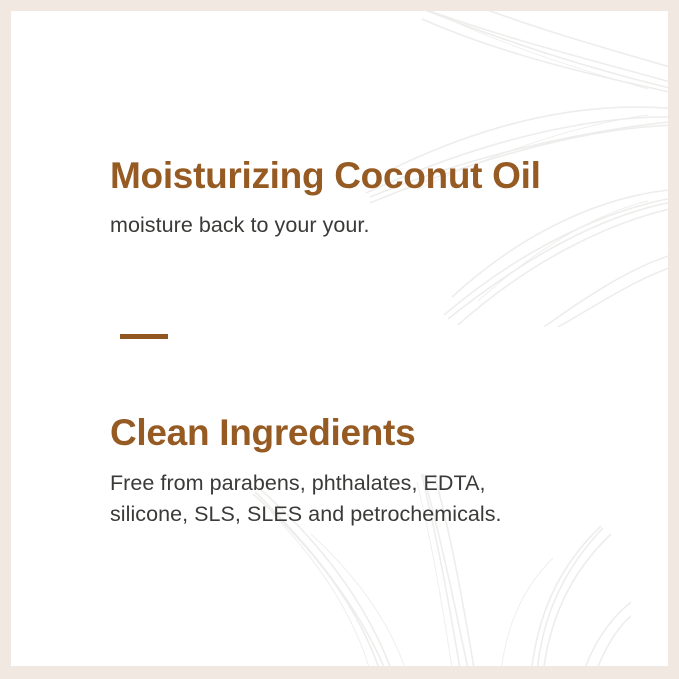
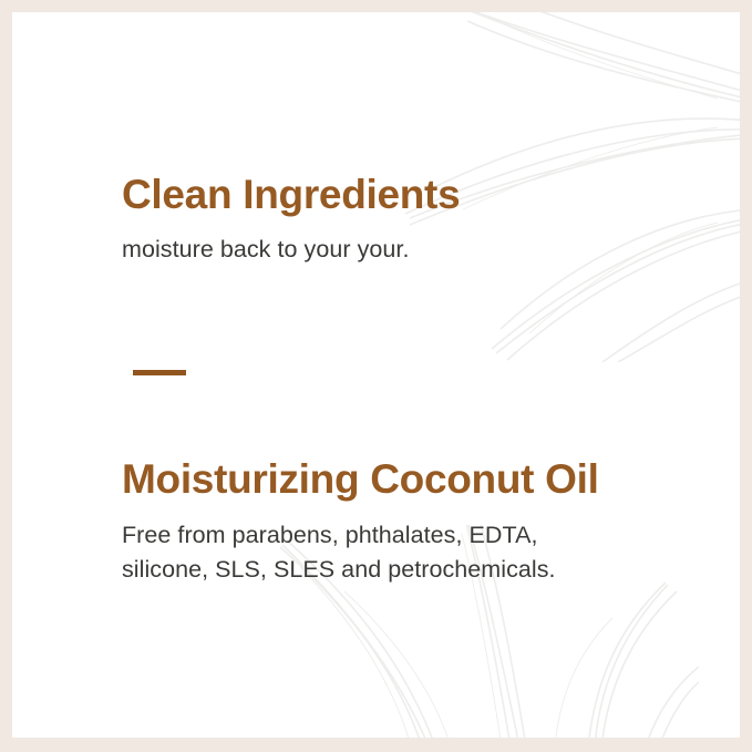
- Moisturizing Coconut Oil
+ Clean Ingredients
  moisture back to your your.
- Clean Ingredients
+ Moisturizing Coconut Oil
  Free from parabens, phthalates, EDTA,
  silicone, SLS, SLES and petrochemicals.
